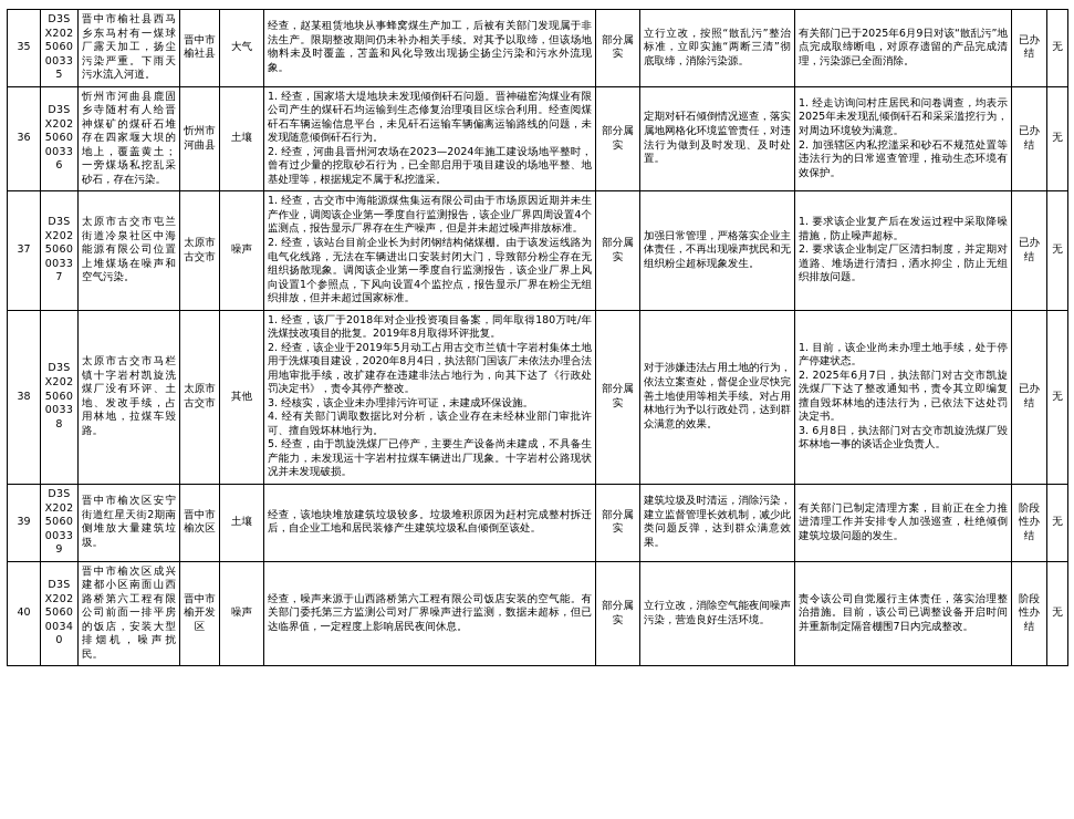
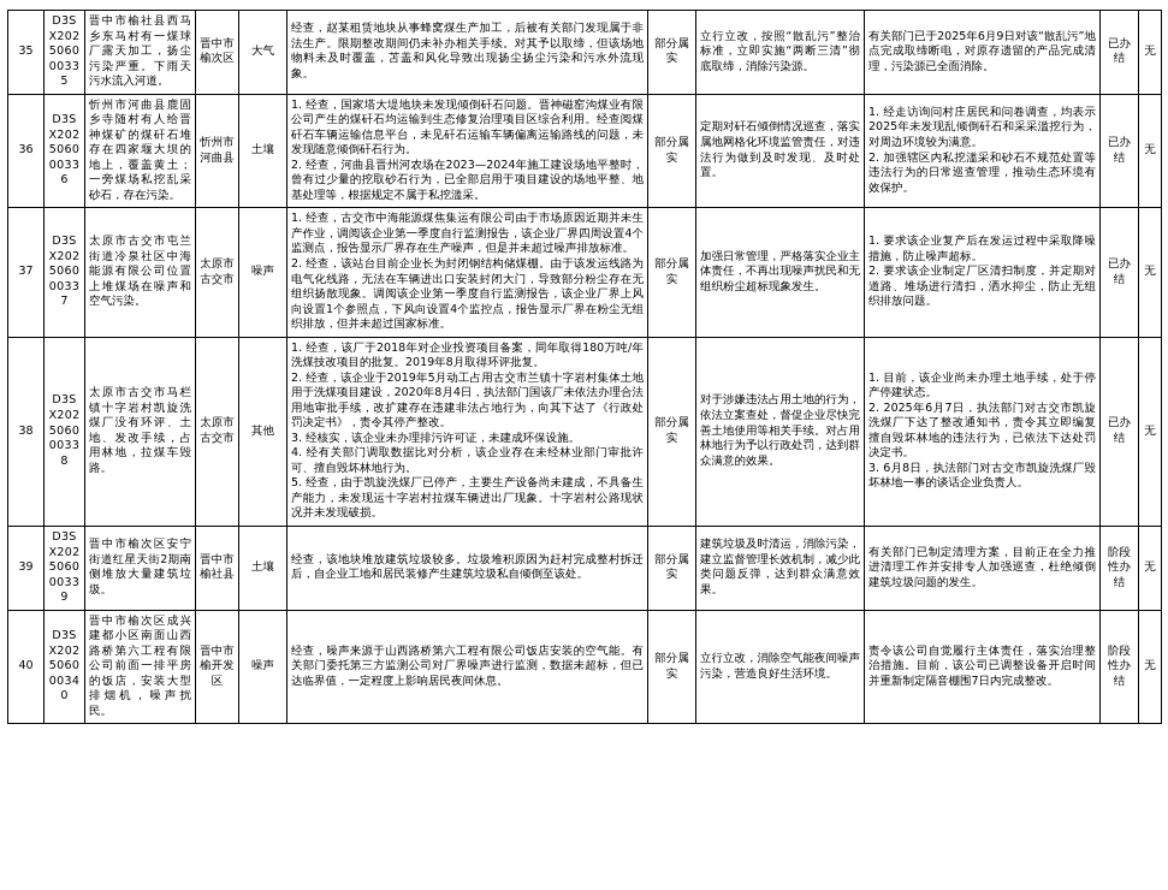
- 35	D3SX202506000335	晋中市榆社县西马乡东马村有一煤球厂露天加工，扬尘污染严重。下雨天污水流入河道。	晋中市榆社县	大气	经查，赵某租赁地块从事蜂窝煤生产加工，后被有关部门发现属于非法生产。限期整改期间仍未补办相关手续。对其予以取缔，但该场地物料未及时覆盖，苫盖和风化导致出现扬尘扬尘污染和污水外流现象。	部分属实	立行立改，按照“散乱污”整治标准，立即实施“两断三清”彻底取缔，消除污染源。	有关部门已于2025年6月9日对该“散乱污”地点完成取缔断电，对原存遗留的产品完成清理，污染源已全面消除。	已办结	无
+ 35	D3SX202506000335	晋中市榆社县西马乡东马村有一煤球厂露天加工，扬尘污染严重。下雨天污水流入河道。	晋中市榆次区	大气	经查，赵某租赁地块从事蜂窝煤生产加工，后被有关部门发现属于非法生产。限期整改期间仍未补办相关手续。对其予以取缔，但该场地物料未及时覆盖，苫盖和风化导致出现扬尘扬尘污染和污水外流现象。	部分属实	立行立改，按照“散乱污”整治标准，立即实施“两断三清”彻底取缔，消除污染源。	有关部门已于2025年6月9日对该“散乱污”地点完成取缔断电，对原存遗留的产品完成清理，污染源已全面消除。	已办结	无
  36	D3SX202506000336	忻州市河曲县鹿固乡寺随村有人给晋神煤矿的煤矸石堆存在四家堰大坝的地上，覆盖黄土；一旁煤场私挖乱采砂石，存在污染。	忻州市河曲县	土壤	1. 经查，国家塔大堤地块未发现倾倒矸石问题。晋神磁窑沟煤业有限公司产生的煤矸石均运输到生态修复治理项目区综合利用。经查阅煤矸石车辆运输信息平台，未见矸石运输车辆偏离运输路线的问题，未发现随意倾倒矸石行为。 2. 经查，河曲县晋州河农场在2023—2024年施工建设场地平整时，曾有过少量的挖取砂石行为，已全部启用于项目建设的场地平整、地基处理等，根据规定不属于私挖滥采。	部分属实	定期对矸石倾倒情况巡查，落实属地网格化环境监管责任，对违法行为做到及时发现、及时处置。	1. 经走访询问村庄居民和问卷调查，均表示2025年未发现乱倾倒矸石和采采滥挖行为，对周边环境较为满意。 2. 加强辖区内私挖滥采和砂石不规范处置等违法行为的日常巡查管理，推动生态环境有效保护。	已办结	无
  37	D3SX202506000337	太原市古交市屯兰街道冷泉社区中海能源有限公司位置上堆煤场在噪声和空气污染。	太原市古交市	噪声	1. 经查，古交市中海能源煤焦集运有限公司由于市场原因近期并未生产作业，调阅该企业第一季度自行监测报告，该企业厂界四周设置4个监测点，报告显示厂界存在生产噪声，但是并未超过噪声排放标准。 2. 经查，该站台目前企业长为封闭钢结构储煤棚。由于该发运线路为电气化线路，无法在车辆进出口安装封闭大门，导致部分粉尘存在无组织扬散现象。调阅该企业第一季度自行监测报告，该企业厂界上风向设置1个参照点，下风向设置4个监控点，报告显示厂界在粉尘无组织排放，但并未超过国家标准。	部分属实	加强日常管理，严格落实企业主体责任，不再出现噪声扰民和无组织粉尘超标现象发生。	1. 要求该企业复产后在发运过程中采取降噪措施，防止噪声超标。 2. 要求该企业制定厂区清扫制度，并定期对道路、堆场进行清扫，洒水抑尘，防止无组织排放问题。	已办结	无
  38	D3SX202506000338	太原市古交市马栏镇十字岩村凯旋洗煤厂没有环评、土地、发改手续，占用林地，拉煤车毁路。	太原市古交市	其他	1. 经查，该厂于2018年对企业投资项目备案，同年取得180万吨/年洗煤技改项目的批复。2019年8月取得环评批复。 2. 经查，该企业于2019年5月动工占用古交市兰镇十字岩村集体土地用于洗煤项目建设，2020年8月4日，执法部门国该厂未依法办理合法用地审批手续，改扩建存在违建非法占地行为，向其下达了《行政处罚决定书》，责令其停产整改。 3. 经核实，该企业未办理排污许可证，未建成环保设施。 4. 经有关部门调取数据比对分析，该企业存在未经林业部门审批许可、擅自毁坏林地行为。 5. 经查，由于凯旋洗煤厂已停产，主要生产设备尚未建成，不具备生产能力，未发现运十字岩村拉煤车辆进出厂现象。十字岩村公路现状况并未发现破损。	部分属实	对于涉嫌违法占用土地的行为，依法立案查处，督促企业尽快完善土地使用等相关手续。对占用林地行为予以行政处罚，达到群众满意的效果。	1. 目前，该企业尚未办理土地手续，处于停产停建状态。 2. 2025年6月7日，执法部门对古交市凯旋洗煤厂下达了整改通知书，责令其立即编复擅自毁坏林地的违法行为，已依法下达处罚决定书。 3. 6月8日，执法部门对古交市凯旋洗煤厂毁坏林地一事的谈话企业负责人。	已办结	无
- 39	D3SX202506000339	晋中市榆次区安宁街道红星天街2期南侧堆放大量建筑垃圾。	晋中市榆次区	土壤	经查，该地块堆放建筑垃圾较多。垃圾堆积原因为赶村完成整村拆迁后，自企业工地和居民装修产生建筑垃圾私自倾倒至该处。	部分属实	建筑垃圾及时清运，消除污染，建立监督管理长效机制，减少此类问题反弹，达到群众满意效果。	有关部门已制定清理方案，目前正在全力推进清理工作并安排专人加强巡查，杜绝倾倒建筑垃圾问题的发生。	阶段性办结	无
+ 39	D3SX202506000339	晋中市榆次区安宁街道红星天街2期南侧堆放大量建筑垃圾。	晋中市榆社县	土壤	经查，该地块堆放建筑垃圾较多。垃圾堆积原因为赶村完成整村拆迁后，自企业工地和居民装修产生建筑垃圾私自倾倒至该处。	部分属实	建筑垃圾及时清运，消除污染，建立监督管理长效机制，减少此类问题反弹，达到群众满意效果。	有关部门已制定清理方案，目前正在全力推进清理工作并安排专人加强巡查，杜绝倾倒建筑垃圾问题的发生。	阶段性办结	无
  40	D3SX202506000340	晋中市榆次区成兴建都小区南面山西路桥第六工程有限公司前面一排平房的饭店，安装大型排烟机，噪声扰民。	晋中市榆开发区	噪声	经查，噪声来源于山西路桥第六工程有限公司饭店安装的空气能。有关部门委托第三方监测公司对厂界噪声进行监测，数据未超标，但已达临界值，一定程度上影响居民夜间休息。	部分属实	立行立改，消除空气能夜间噪声污染，营造良好生活环境。	责令该公司自觉履行主体责任，落实治理整治措施。目前，该公司已调整设备开启时间并重新制定隔音棚围7日内完成整改。	阶段性办结	无
